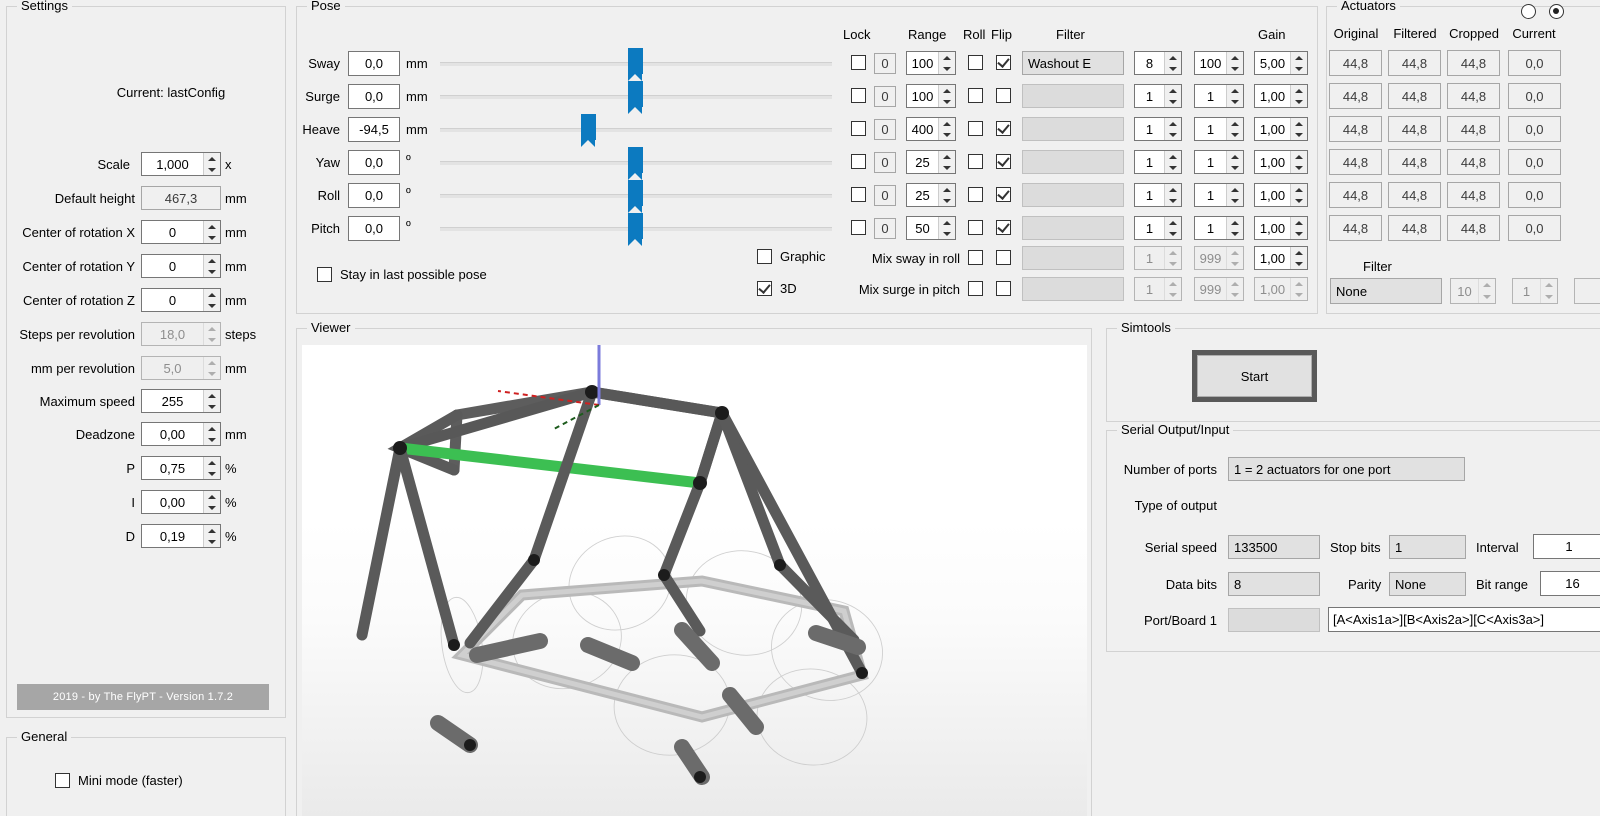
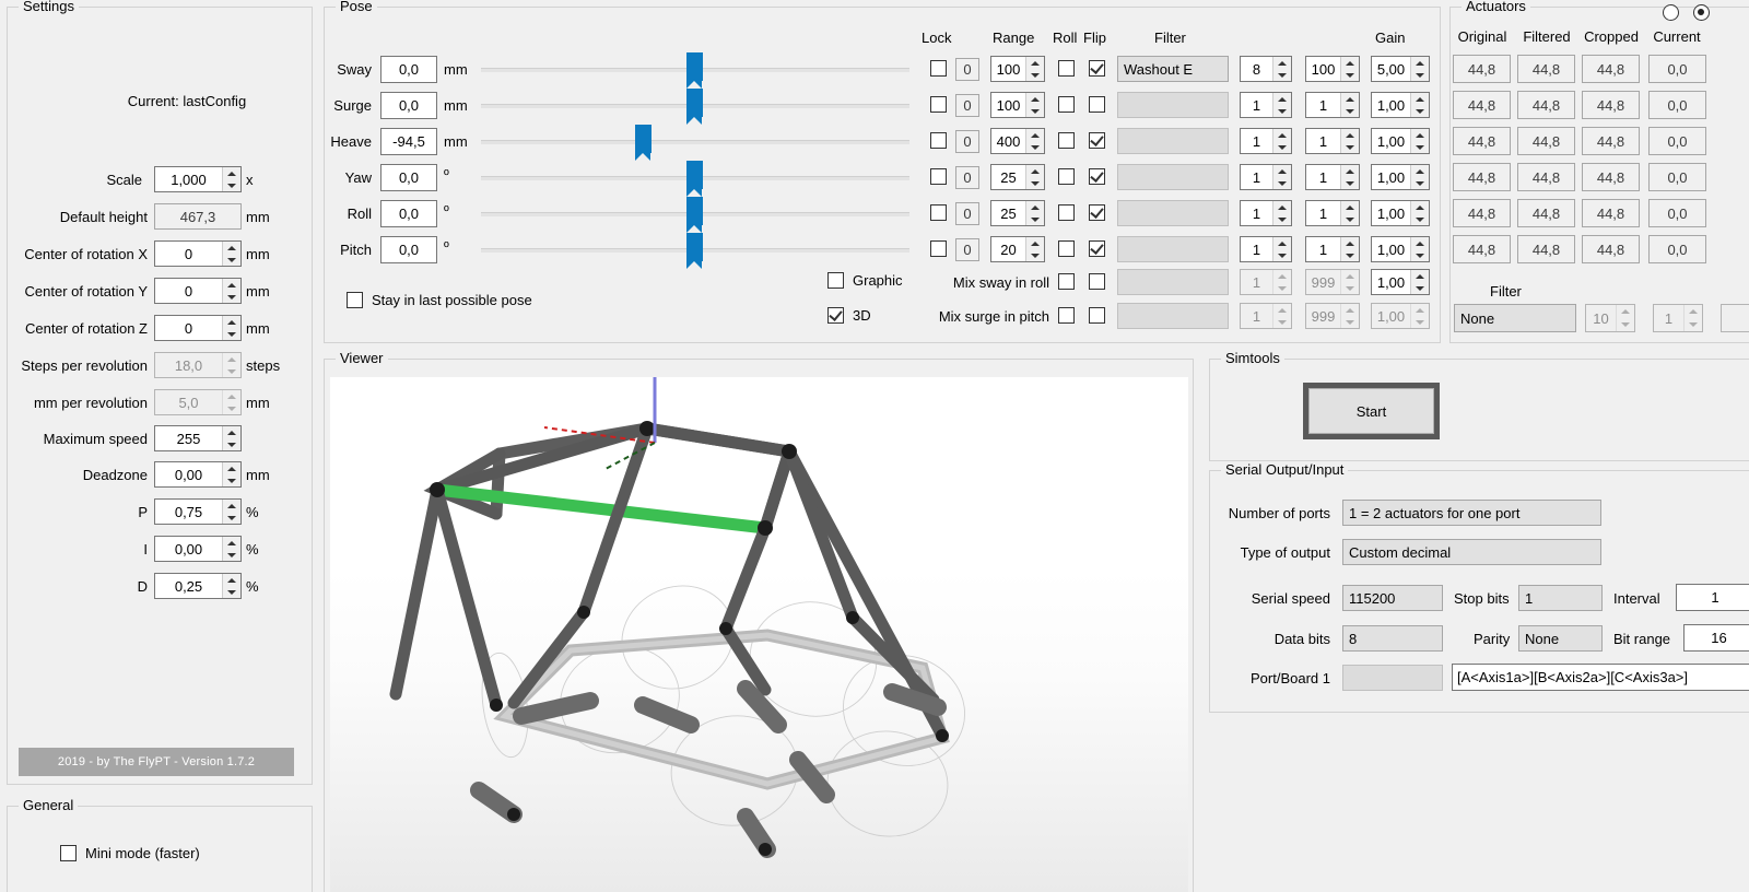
  Settings
  Current: lastConfig
  Scale
  1,000
  x
  Default height
  467,3
  mm
  Center of rotation X
  0
  mm
  Center of rotation Y
  0
  mm
  Center of rotation Z
  0
  mm
  Steps per revolution
  18,0
  steps
  mm per revolution
  5,0
  mm
  Maximum speed
  255
  Deadzone
  0,00
  mm
  P
  0,75
  %
  I
  0,00
  %
  D
- 0,19
+ 0,25
  %
  2019 - by The FlyPT - Version 1.7.2
  General
  Mini mode (faster)
  Pose
  Lock
  Range
  Roll
  Flip
  Filter
  Gain
  Sway
  0,0
  mm
  0
  100
  Washout E
  8
  100
  5,00
  Surge
  0,0
  mm
  0
  100
  1
  1
  1,00
  Heave
  -94,5
  mm
  0
  400
  1
  1
  1,00
  Yaw
  0,0
  º
  0
  25
  1
  1
  1,00
  Roll
  0,0
  º
  0
  25
  1
  1
  1,00
  Pitch
  0,0
  º
  0
- 50
+ 20
  1
  1
  1,00
  Mix sway in roll
  1
  999
  1,00
  Mix surge in pitch
  1
  999
  1,00
  Stay in last possible pose
  Graphic
  3D
  Viewer
  Actuators
  Original
  Filtered
  Cropped
  Current
  44,8
  44,8
  44,8
  0,0
  44,8
  44,8
  44,8
  0,0
  44,8
  44,8
  44,8
  0,0
  44,8
  44,8
  44,8
  0,0
  44,8
  44,8
  44,8
  0,0
  44,8
  44,8
  44,8
  0,0
  Filter
  None
  10
  1
  Simtools
  Start
  Serial Output/Input
  Number of ports
  1 = 2 actuators for one port
  Type of output
+ Custom decimal
  Serial speed
- 133500
+ 115200
  Stop bits
  1
  Interval
  1
  Data bits
  8
  Parity
  None
  Bit range
  16
  Port/Board 1
  [A<Axis1a>][B<Axis2a>][C<Axis3a>]
